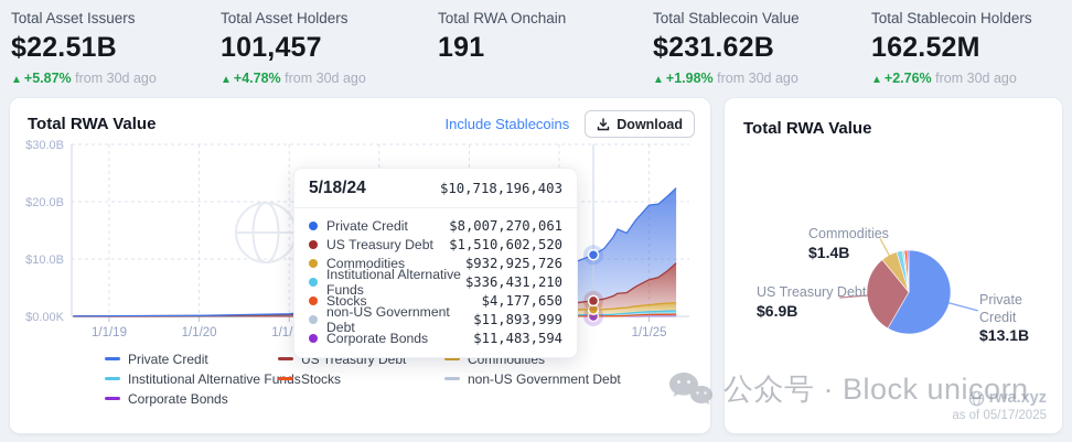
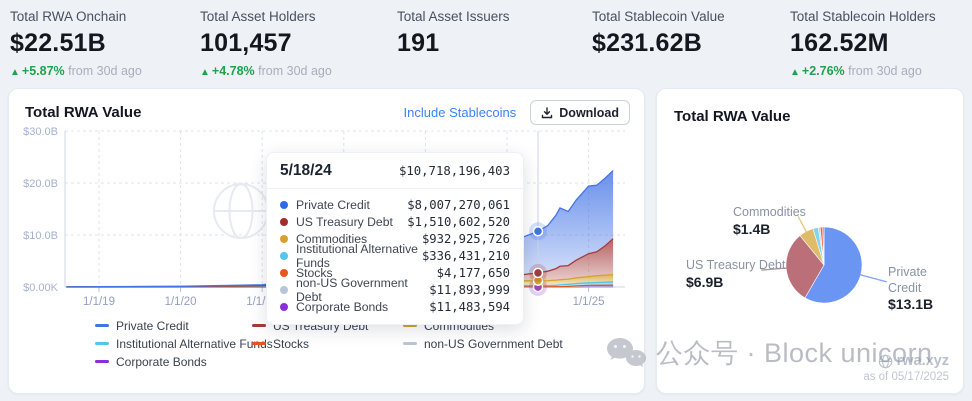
- Total Asset Issuers
+ Total RWA Onchain
  $22.51B
  ▲ +5.87% from 30d ago
  Total Asset Holders
  101,457
  ▲ +4.78% from 30d ago
- Total RWA Onchain
+ Total Asset Issuers
  191
  Total Stablecoin Value
  $231.62B
- ▲ +1.98% from 30d ago
  Total Stablecoin Holders
  162.52M
  ▲ +2.76% from 30d ago
  Total RWA Value
  Include Stablecoins
  Download
  $0.00K
  $10.0B
  $20.0B
  $30.0B
  1/1/19
  1/1/20
  1/1/25
  5/18/24
  $10,718,196,403
  Private Credit
  $8,007,270,061
  US Treasury Debt
  $1,510,602,520
  Commodities
  $932,925,726
  Institutional Alternative Funds
  $336,431,210
  Stocks
  $4,177,650
  non-US Government Debt
  $11,893,999
  Corporate Bonds
  $11,483,594
  Private Credit
  US Treasury Debt
  Commodities
  Institutional Alternative Fus
  Stocks
  non-US Government Debt
  Corporate Bonds
  Total RWA Value
  Commodities
  $1.4B
  US Treasury Debt
  $6.9B
  Private Credit
  $13.1B
  rwa.xyz
  as of 05/17/2025
  公众号 · Block unicorn
